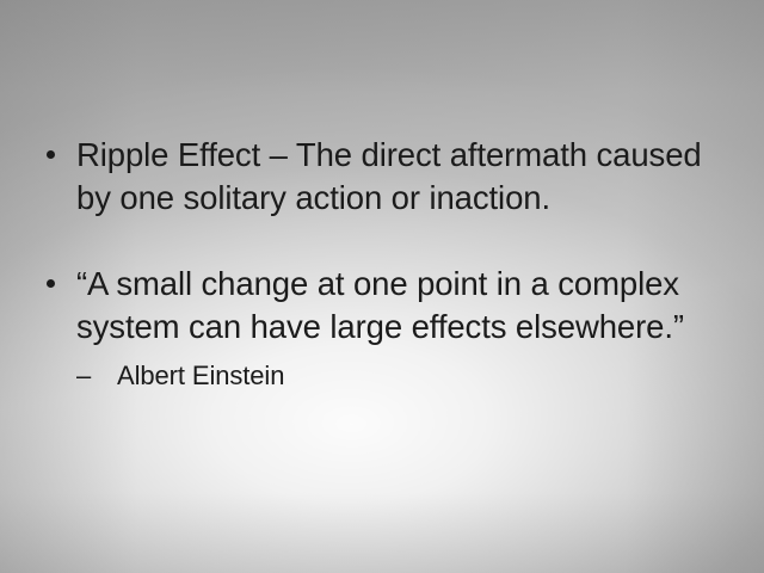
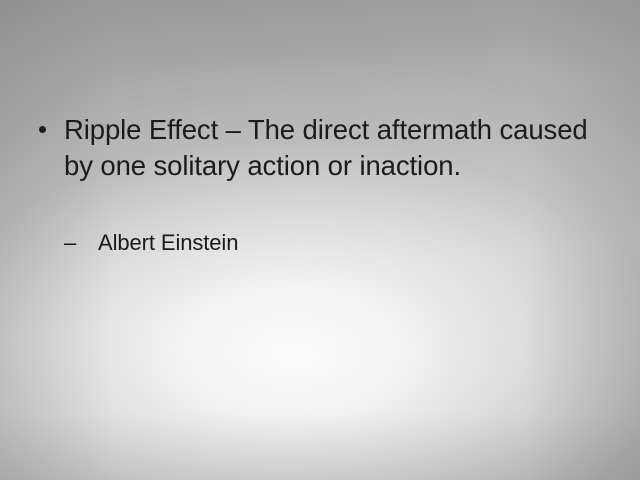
  Ripple Effect – The direct aftermath caused by one solitary action or inaction.
- “A small change at one point in a complex system can have large effects elsewhere.”
  –
  Albert Einstein
